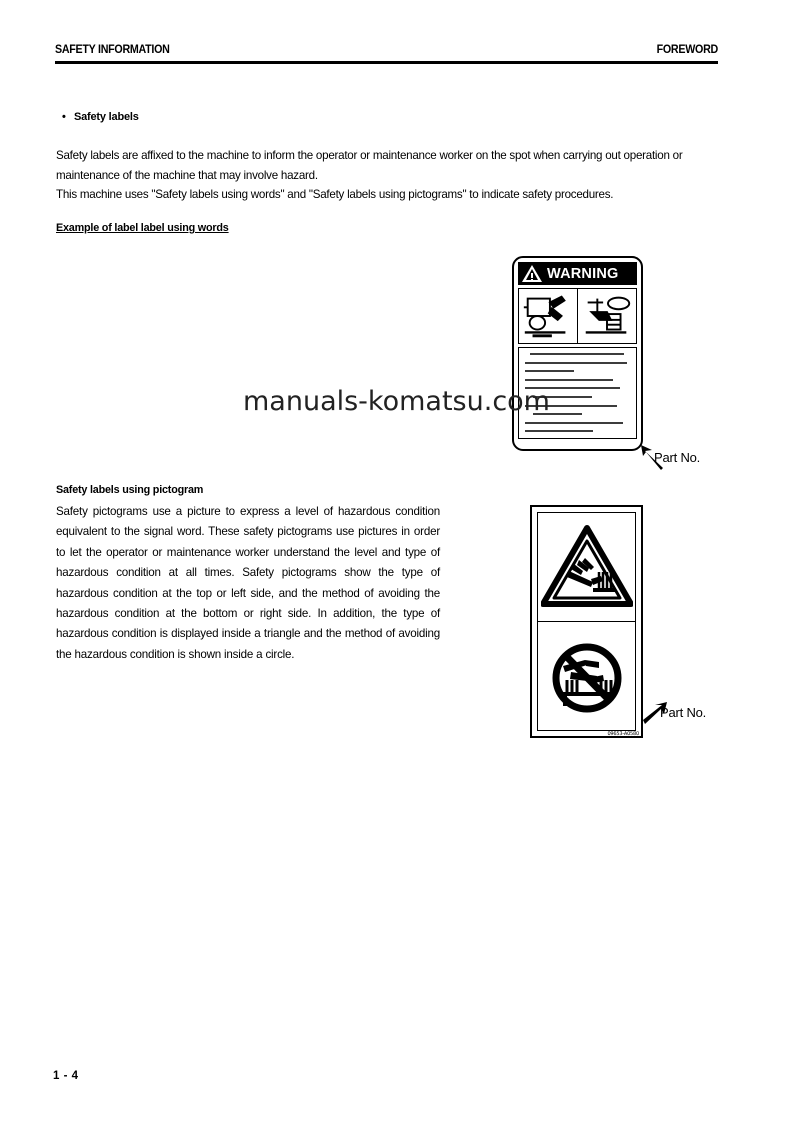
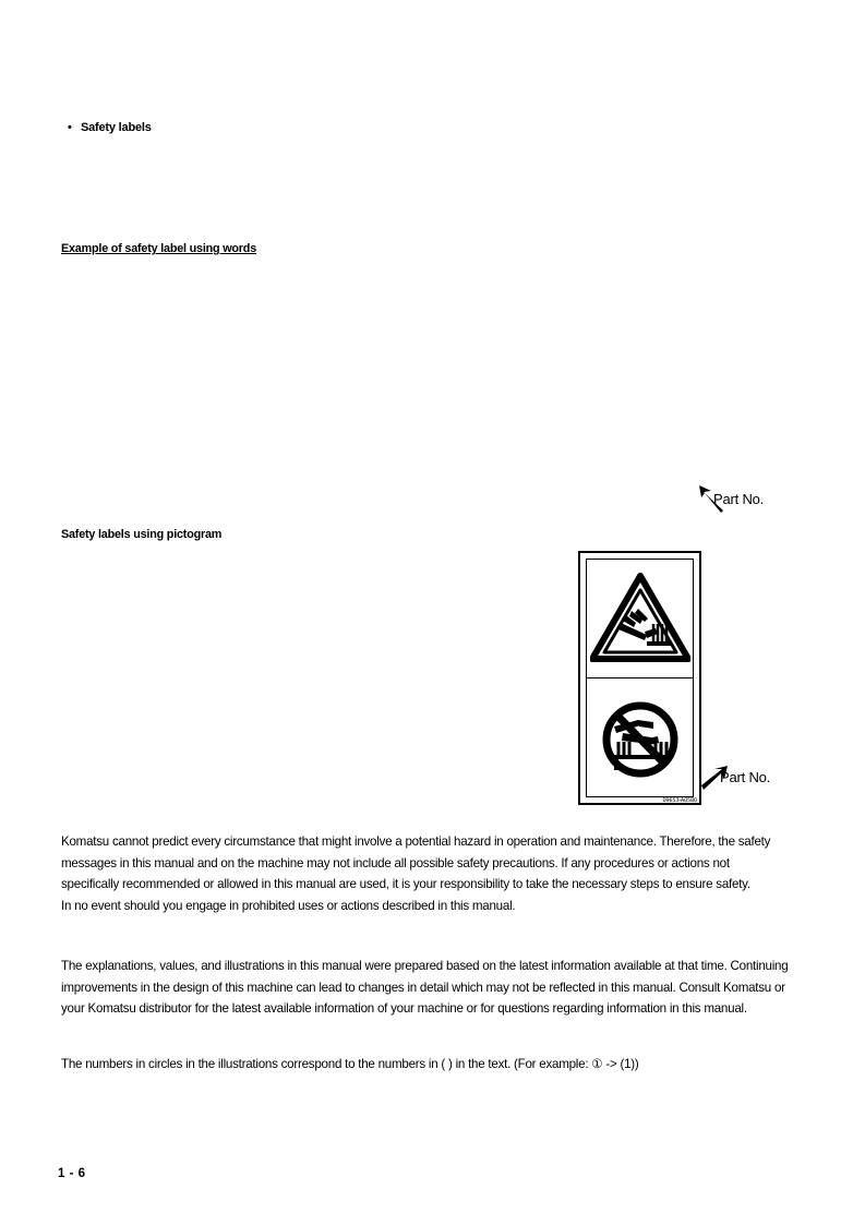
- SAFETY INFORMATION
- FOREWORD
  • Safety labels
- Safety labels are affixed to the machine to inform the operator or maintenance worker on the spot when carrying out operation or maintenance of the machine that may involve hazard.
- This machine uses "Safety labels using words" and "Safety labels using pictograms" to indicate safety procedures.
- Example of label label using words
+ Example of safety label using words
- WARNING
  Part No.
  Safety labels using pictogram
- Safety pictograms use a picture to express a level of hazardous condition equivalent to the signal word. These safety pictograms use pictures in order to let the operator or maintenance worker understand the level and type of hazardous condition at all times. Safety pictograms show the type of hazardous condition at the top or left side, and the method of avoiding the hazardous condition at the bottom or right side. In addition, the type of hazardous condition is displayed inside a triangle and the method of avoiding the hazardous condition is shown inside a circle.
  Part No.
+ Komatsu cannot predict every circumstance that might involve a potential hazard in operation and maintenance. Therefore, the safety messages in this manual and on the machine may not include all possible safety precautions. If any procedures or actions not specifically recommended or allowed in this manual are used, it is your responsibility to take the necessary steps to ensure safety.
+ In no event should you engage in prohibited uses or actions described in this manual.
+ The explanations, values, and illustrations in this manual were prepared based on the latest information available at that time. Continuing improvements in the design of this machine can lead to changes in detail which may not be reflected in this manual. Consult Komatsu or your Komatsu distributor for the latest available information of your machine or for questions regarding information in this manual.
+ The numbers in circles in the illustrations correspond to the numbers in ( ) in the text. (For example: ① -> (1))
- 1 - 4
+ 1 - 6
- manuals-komatsu.com
